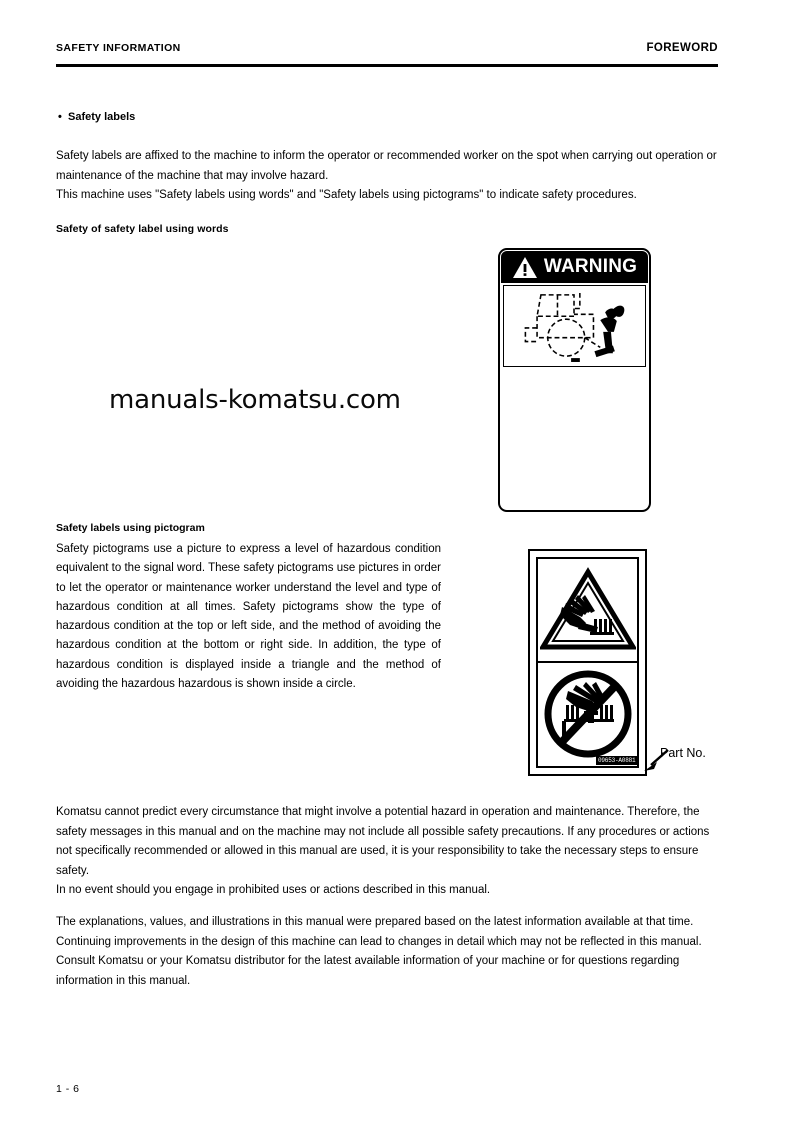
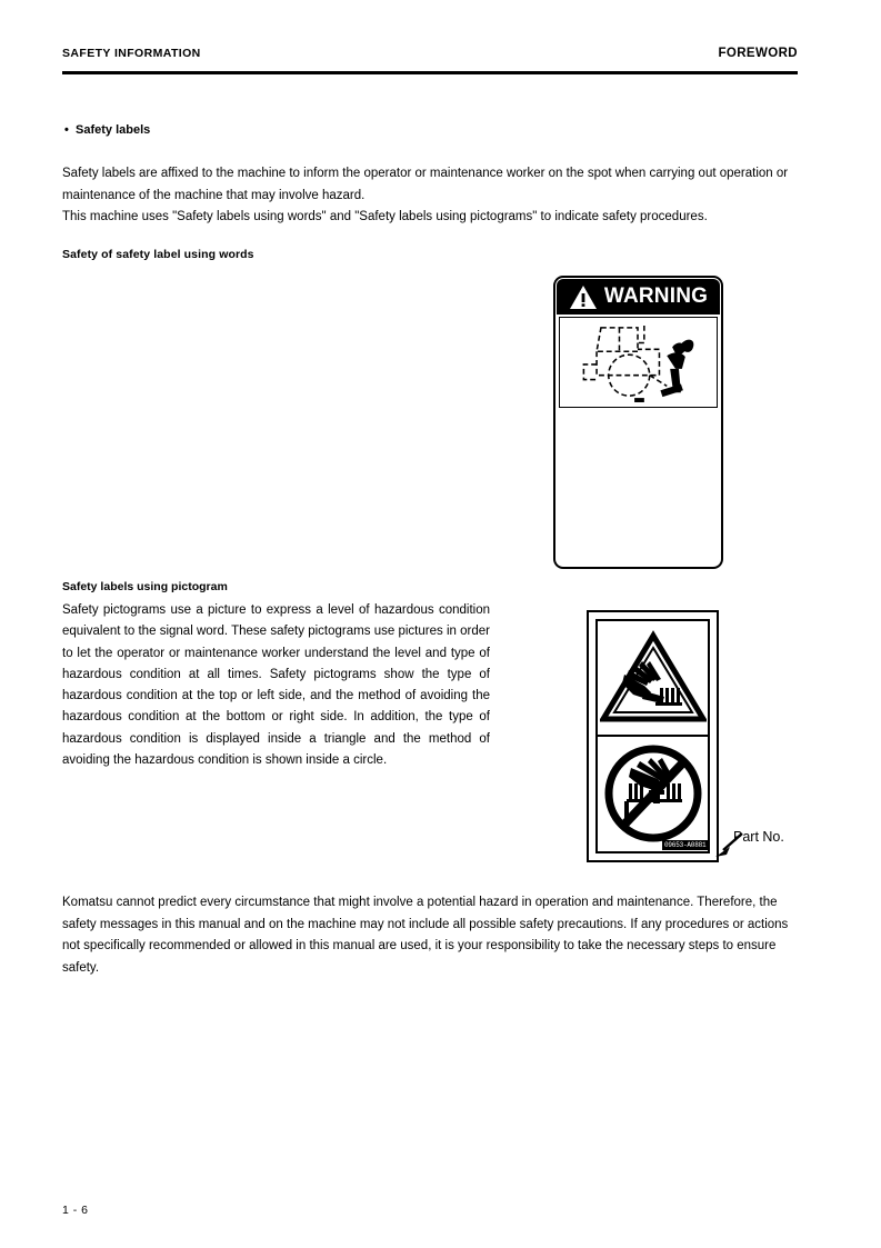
  SAFETY INFORMATION
  FOREWORD
  • Safety labels
- Safety labels are affixed to the machine to inform the operator or recommended worker on the spot when carrying out operation or maintenance of the machine that may involve hazard.
+ Safety labels are affixed to the machine to inform the operator or maintenance worker on the spot when carrying out operation or maintenance of the machine that may involve hazard.
  This machine uses "Safety labels using words" and "Safety labels using pictograms" to indicate safety procedures.
  Safety of safety label using words
- manuals-komatsu.com
  WARNING
  Safety labels using pictogram
- Safety pictograms use a picture to express a level of hazardous condition equivalent to the signal word. These safety pictograms use pictures in order to let the operator or maintenance worker understand the level and type of hazardous condition at all times. Safety pictograms show the type of hazardous condition at the top or left side, and the method of avoiding the hazardous condition at the bottom or right side. In addition, the type of hazardous condition is displayed inside a triangle and the method of avoiding the hazardous hazardous is shown inside a circle.
+ Safety pictograms use a picture to express a level of hazardous condition equivalent to the signal word. These safety pictograms use pictures in order to let the operator or maintenance worker understand the level and type of hazardous condition at all times. Safety pictograms show the type of hazardous condition at the top or left side, and the method of avoiding the hazardous condition at the bottom or right side. In addition, the type of hazardous condition is displayed inside a triangle and the method of avoiding the hazardous condition is shown inside a circle.
  Part No.
  Komatsu cannot predict every circumstance that might involve a potential hazard in operation and maintenance. Therefore, the safety messages in this manual and on the machine may not include all possible safety precautions. If any procedures or actions not specifically recommended or allowed in this manual are used, it is your responsibility to take the necessary steps to ensure safety.
- In no event should you engage in prohibited uses or actions described in this manual.
- The explanations, values, and illustrations in this manual were prepared based on the latest information available at that time. Continuing improvements in the design of this machine can lead to changes in detail which may not be reflected in this manual. Consult Komatsu or your Komatsu distributor for the latest available information of your machine or for questions regarding information in this manual.
  1 - 6
